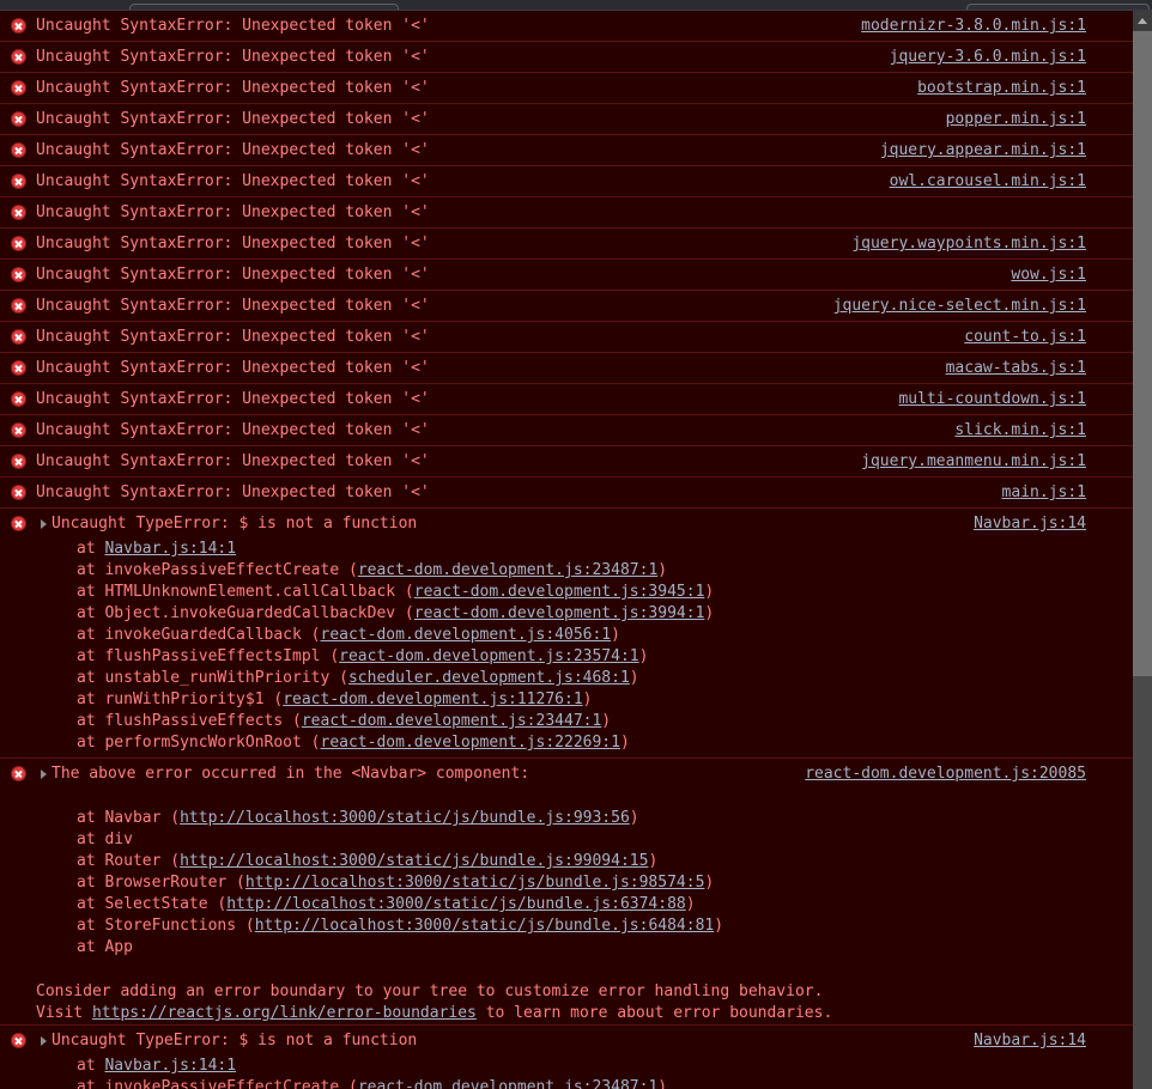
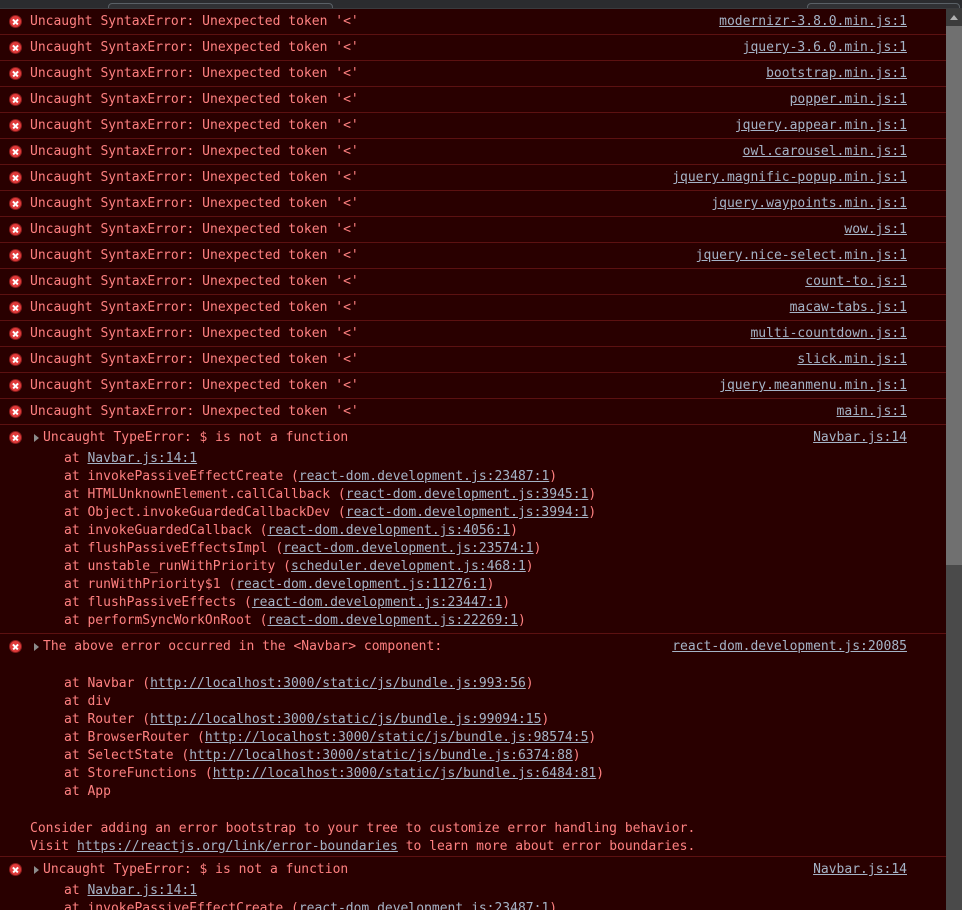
  Uncaught SyntaxError: Unexpected token '<'
  modernizr-3.8.0.min.js:1
  Uncaught SyntaxError: Unexpected token '<'
  jquery-3.6.0.min.js:1
  Uncaught SyntaxError: Unexpected token '<'
  bootstrap.min.js:1
  Uncaught SyntaxError: Unexpected token '<'
  popper.min.js:1
  Uncaught SyntaxError: Unexpected token '<'
  jquery.appear.min.js:1
  Uncaught SyntaxError: Unexpected token '<'
  owl.carousel.min.js:1
  Uncaught SyntaxError: Unexpected token '<'
+ jquery.magnific-popup.min.js:1
  Uncaught SyntaxError: Unexpected token '<'
  jquery.waypoints.min.js:1
  Uncaught SyntaxError: Unexpected token '<'
  wow.js:1
  Uncaught SyntaxError: Unexpected token '<'
  jquery.nice-select.min.js:1
  Uncaught SyntaxError: Unexpected token '<'
  count-to.js:1
  Uncaught SyntaxError: Unexpected token '<'
  macaw-tabs.js:1
  Uncaught SyntaxError: Unexpected token '<'
  multi-countdown.js:1
  Uncaught SyntaxError: Unexpected token '<'
  slick.min.js:1
  Uncaught SyntaxError: Unexpected token '<'
  jquery.meanmenu.min.js:1
  Uncaught SyntaxError: Unexpected token '<'
  main.js:1
  Uncaught TypeError: $ is not a function
  Navbar.js:14
  at Navbar.js:14:1
  at invokePassiveEffectCreate (react-dom.development.js:23487:1)
  at HTMLUnknownElement.callCallback (react-dom.development.js:3945:1)
  at Object.invokeGuardedCallbackDev (react-dom.development.js:3994:1)
  at invokeGuardedCallback (react-dom.development.js:4056:1)
  at flushPassiveEffectsImpl (react-dom.development.js:23574:1)
  at unstable_runWithPriority (scheduler.development.js:468:1)
  at runWithPriority$1 (react-dom.development.js:11276:1)
  at flushPassiveEffects (react-dom.development.js:23447:1)
  at performSyncWorkOnRoot (react-dom.development.js:22269:1)
  The above error occurred in the <Navbar> component:
  react-dom.development.js:20085
  at Navbar (http://localhost:3000/static/js/bundle.js:993:56)
  at div
  at Router (http://localhost:3000/static/js/bundle.js:99094:15)
  at BrowserRouter (http://localhost:3000/static/js/bundle.js:98574:5)
  at SelectState (http://localhost:3000/static/js/bundle.js:6374:88)
  at StoreFunctions (http://localhost:3000/static/js/bundle.js:6484:81)
  at App
- Consider adding an error boundary to your tree to customize error handling behavior.
+ Consider adding an error bootstrap to your tree to customize error handling behavior.
  Visit https://reactjs.org/link/error-boundaries to learn more about error boundaries.
  Uncaught TypeError: $ is not a function
  Navbar.js:14
  at Navbar.js:14:1
  at invokePassiveEffectCreate (react-dom.development.js:23487:1)
